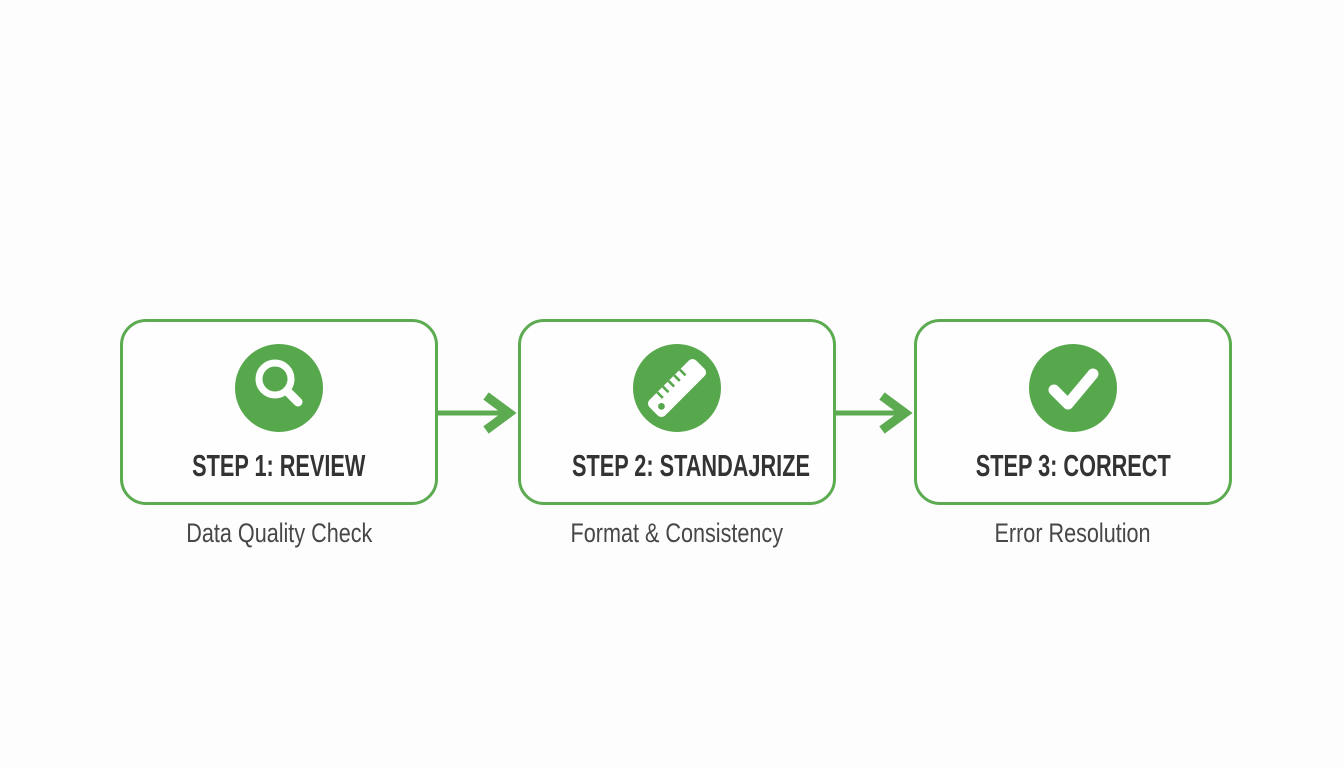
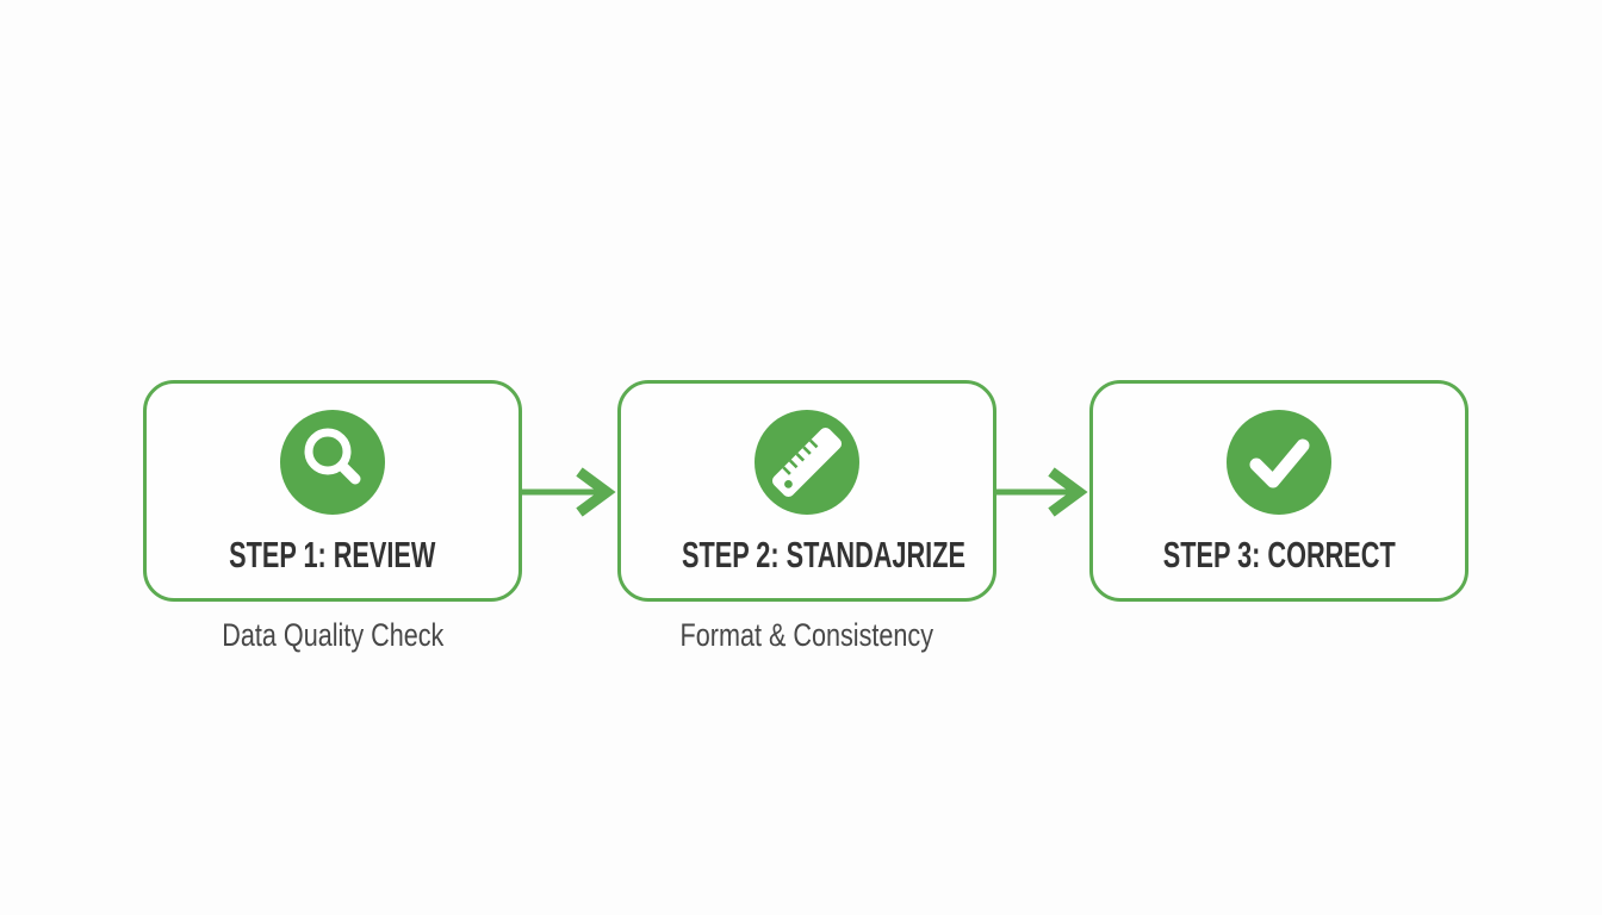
  STEP 1: REVIEW
  STEP 2: STANDAJRIZE
  STEP 3: CORRECT
  Data Quality Check
  Format & Consistency
- Error Resolution
